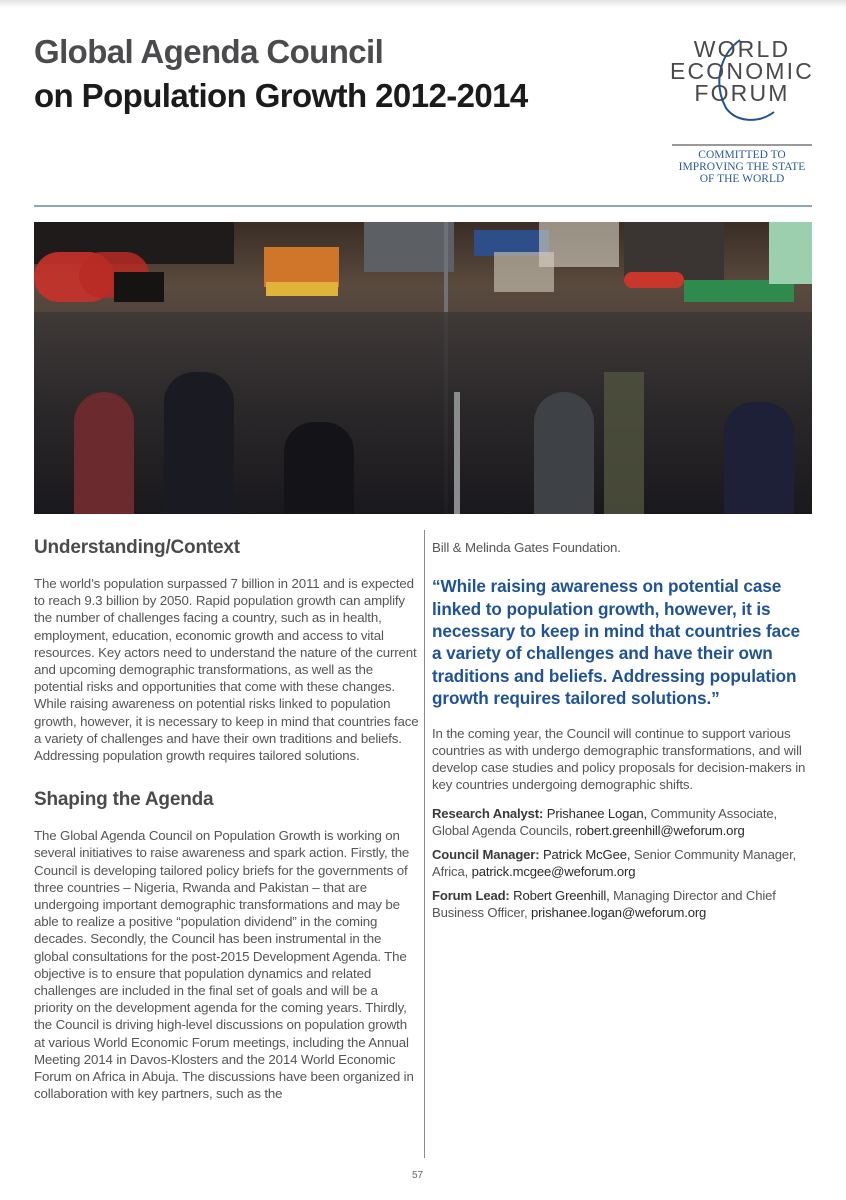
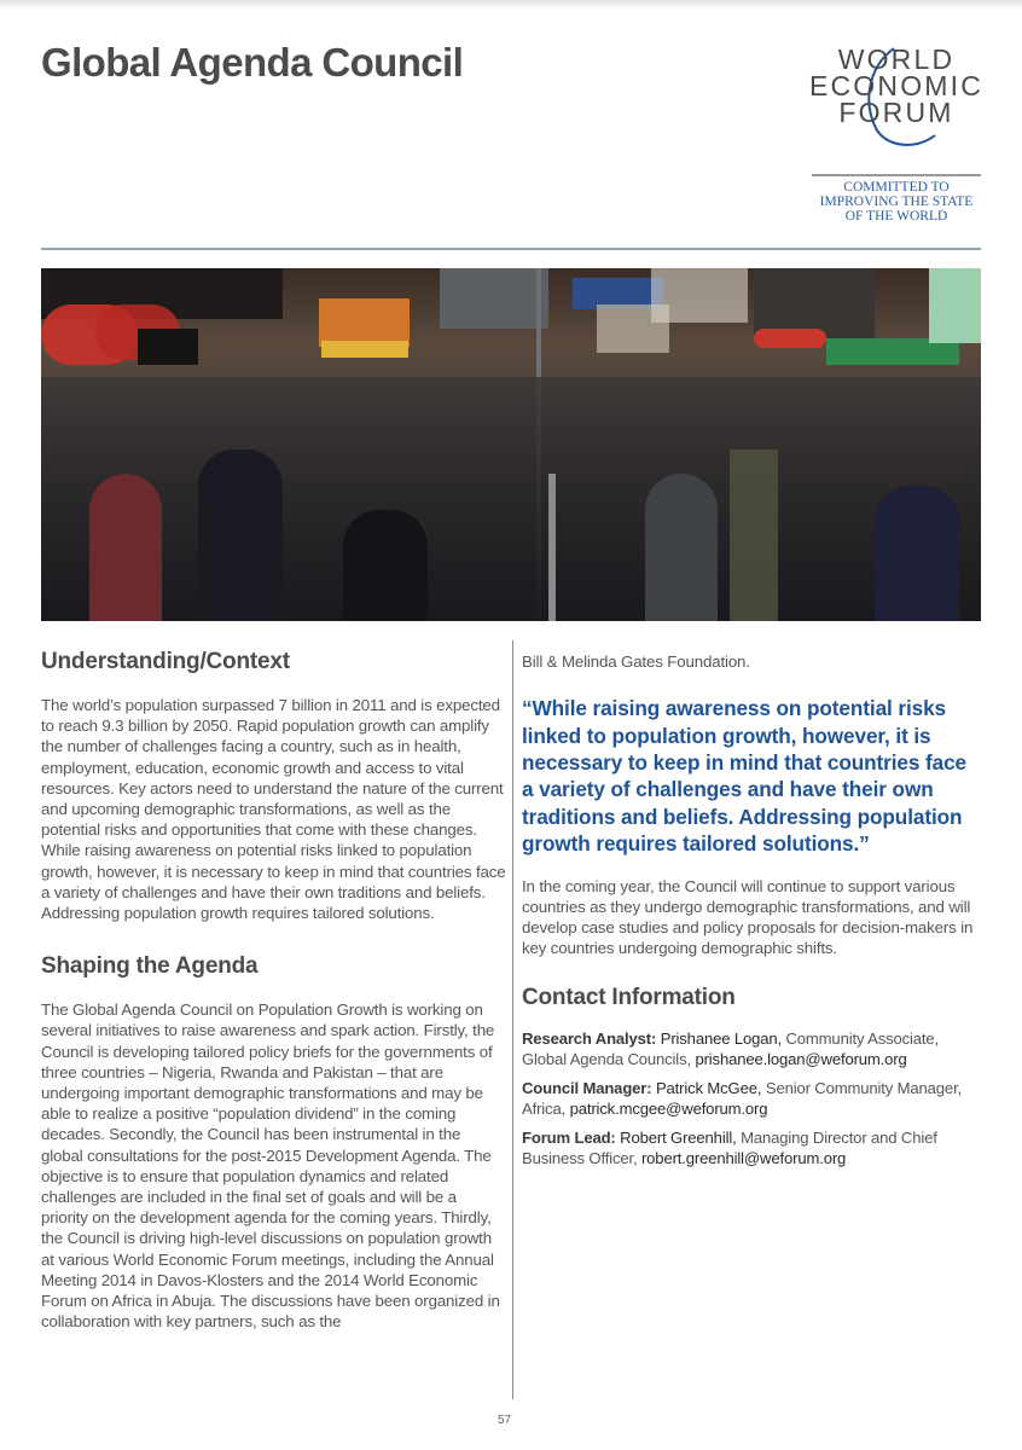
  Global Agenda Council
- on Population Growth 2012-2014
  WORLD
  ECONOMIC
  FORUM
  COMMITTED TO
  IMPROVING THE STATE
  OF THE WORLD
  Understanding/Context
  The world’s population surpassed 7 billion in 2011 and is expected to reach 9.3 billion by 2050. Rapid population growth can amplify the number of challenges facing a country, such as in health, employment, education, economic growth and access to vital resources. Key actors need to understand the nature of the current and upcoming demographic transformations, as well as the potential risks and opportunities that come with these changes. While raising awareness on potential risks linked to population growth, however, it is necessary to keep in mind that countries face a variety of challenges and have their own traditions and beliefs. Addressing population growth requires tailored solutions.
  Shaping the Agenda
  The Global Agenda Council on Population Growth is working on several initiatives to raise awareness and spark action. Firstly, the Council is developing tailored policy briefs for the governments of three countries – Nigeria, Rwanda and Pakistan – that are undergoing important demographic transformations and may be able to realize a positive “population dividend” in the coming decades. Secondly, the Council has been instrumental in the global consultations for the post-2015 Development Agenda. The objective is to ensure that population dynamics and related challenges are included in the final set of goals and will be a priority on the development agenda for the coming years. Thirdly, the Council is driving high-level discussions on population growth at various World Economic Forum meetings, including the Annual Meeting 2014 in Davos-Klosters and the 2014 World Economic Forum on Africa in Abuja. The discussions have been organized in collaboration with key partners, such as the
  Bill & Melinda Gates Foundation.
- “While raising awareness on potential case linked to population growth, however, it is necessary to keep in mind that countries face a variety of challenges and have their own traditions and beliefs. Addressing population growth requires tailored solutions.”
+ “While raising awareness on potential risks linked to population growth, however, it is necessary to keep in mind that countries face a variety of challenges and have their own traditions and beliefs. Addressing population growth requires tailored solutions.”
- In the coming year, the Council will continue to support various countries as with undergo demographic transformations, and will develop case studies and policy proposals for decision-makers in key countries undergoing demographic shifts.
+ In the coming year, the Council will continue to support various countries as they undergo demographic transformations, and will develop case studies and policy proposals for decision-makers in key countries undergoing demographic shifts.
+ Contact Information
- Research Analyst: Prishanee Logan, Community Associate, Global Agenda Councils, robert.greenhill@weforum.org
+ Research Analyst: Prishanee Logan, Community Associate, Global Agenda Councils, prishanee.logan@weforum.org
  Council Manager: Patrick McGee, Senior Community Manager, Africa, patrick.mcgee@weforum.org
- Forum Lead: Robert Greenhill, Managing Director and Chief Business Officer, prishanee.logan@weforum.org
+ Forum Lead: Robert Greenhill, Managing Director and Chief Business Officer, robert.greenhill@weforum.org
  57
